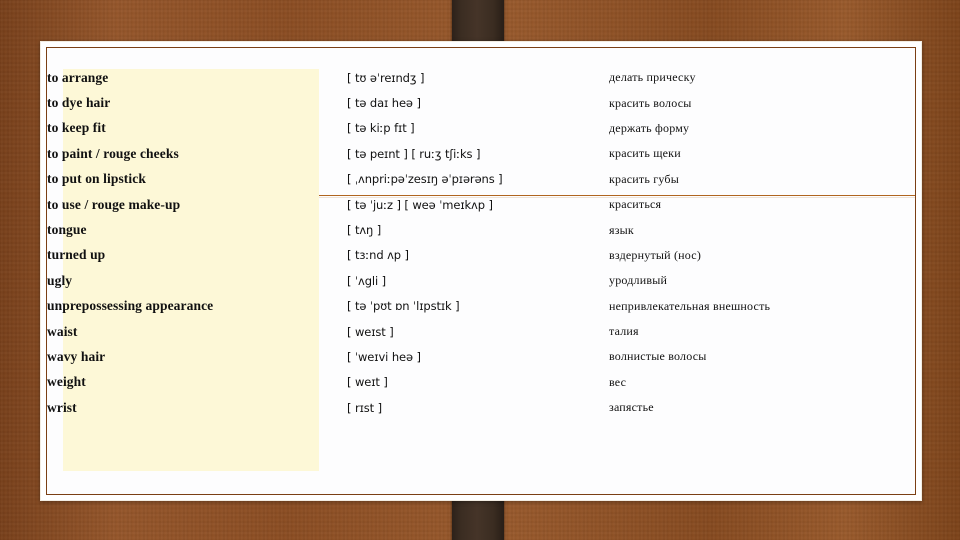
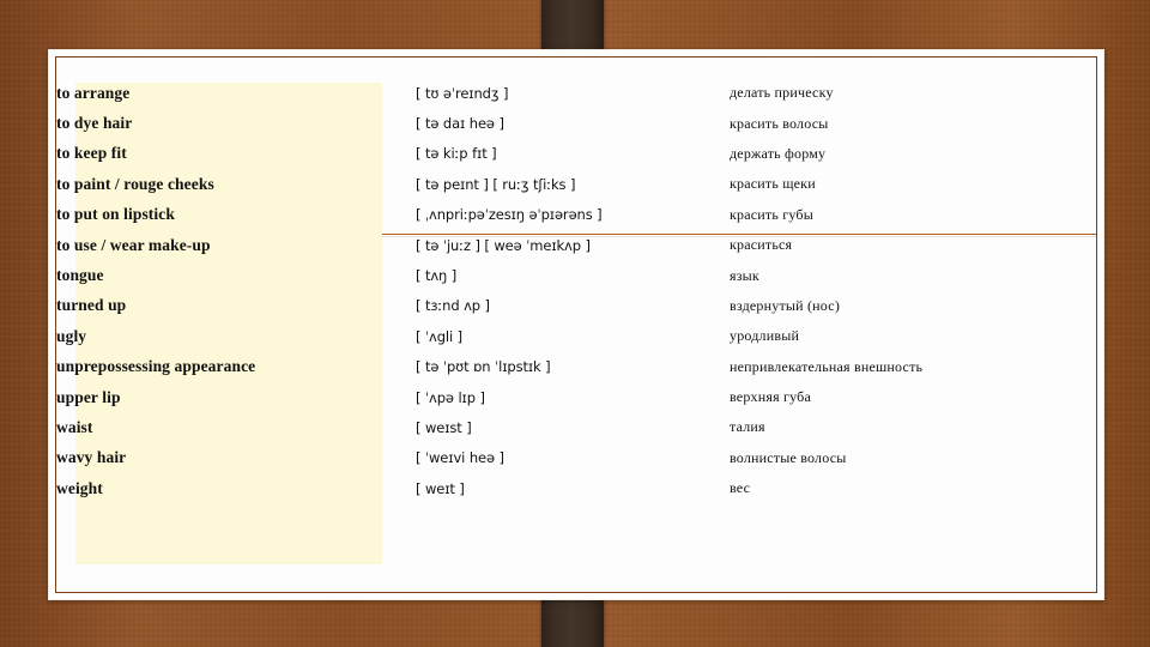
  to arrange	[ tʊ əˈreɪndʒ ]	делать прическу
  to dye hair	[ tə daɪ heə ]	красить волосы
  to keep fit	[ tə kiːp fɪt ]	держать форму
  to paint / rouge cheeks	[ tə peɪnt ] [ ruːʒ tʃiːks ]	красить щеки
  to put on lipstick	[ ˌʌnpriːpəˈzesɪŋ əˈpɪərəns ]	красить губы
- to use / rouge make-up	[ tə ˈjuːz ] [ weə ˈmeɪkʌp ]	краситься
+ to use / wear make-up	[ tə ˈjuːz ] [ weə ˈmeɪkʌp ]	краситься
  tongue	[ tʌŋ ]	язык
  turned up	[ tɜːnd ʌp ]	вздернутый (нос)
  ugly	[ ˈʌgli ]	уродливый
  unprepossessing appearance	[ tə ˈpʊt ɒn ˈlɪpstɪk ]	непривлекательная внешность
+ upper lip	[ ˈʌpə lɪp ]	верхняя губа
  waist	[ weɪst ]	талия
  wavy hair	[ ˈweɪvi heə ]	волнистые волосы
  weight	[ weɪt ]	вес
- wrist	[ rɪst ]	запястье
